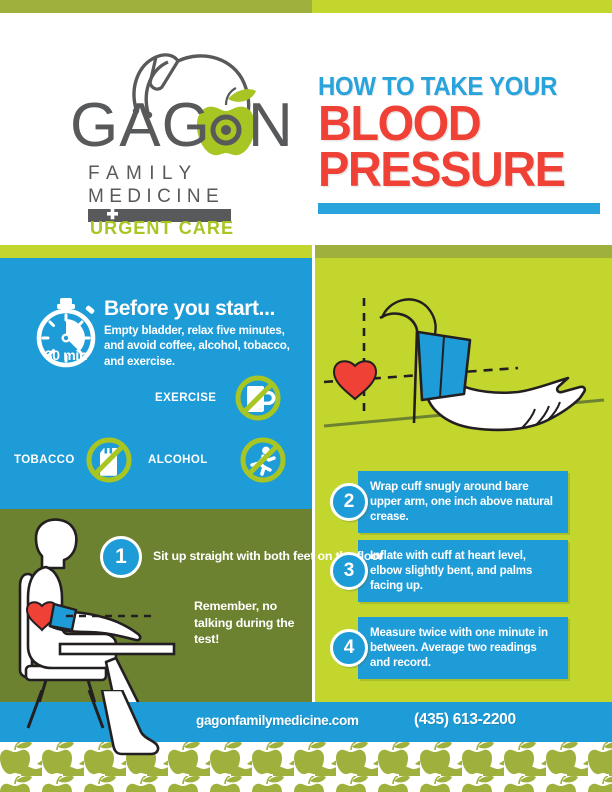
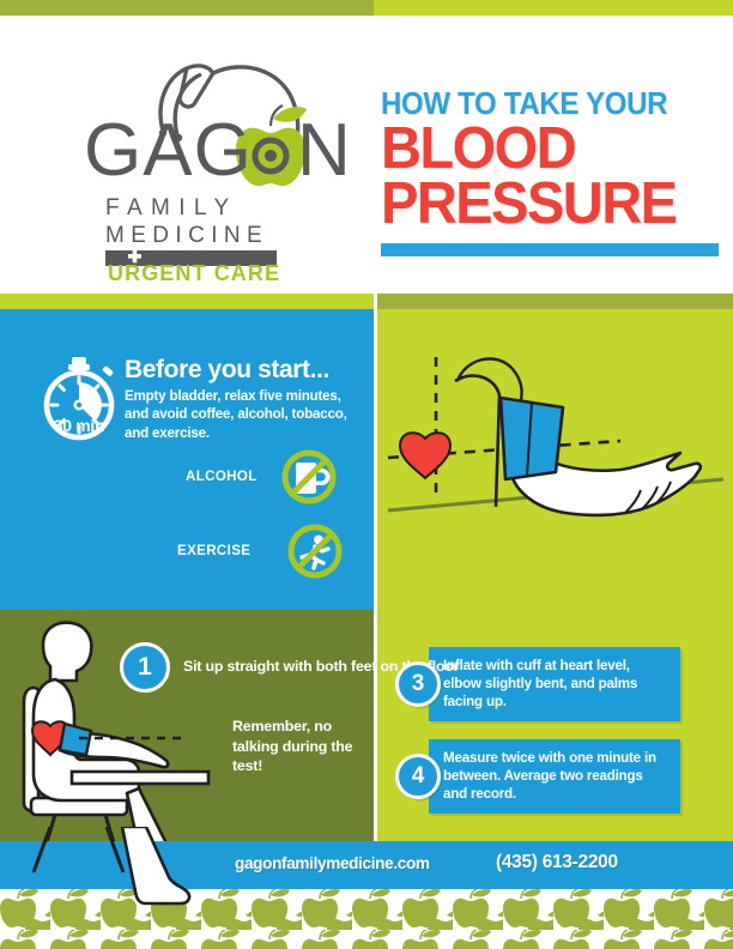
  GAG
  N
  FAMILY
  MEDICINE
  URGENT CARE
  HOW TO TAKE YOUR
  BLOOD
  PRESSURE
  30 min
  Before you start...
  Empty bladder, relax five minutes, and avoid coffee, alcohol, tobacco, and exercise.
- EXERCISE
+ ALCOHOL
- TOBACCO
- ALCOHOL
+ EXERCISE
- 2
- Wrap cuff snugly around bare upper arm, one inch above natural crease.
  3
  Inflate with cuff at heart level, elbow slightly bent, and palms facing up.
  4
  Measure twice with one minute in between. Average two readings and record.
  1
  Sit up straight with both feet onloor
  Remember, no talking during the test!
  gagonfamilymedicine.com
  (435) 613-2200
